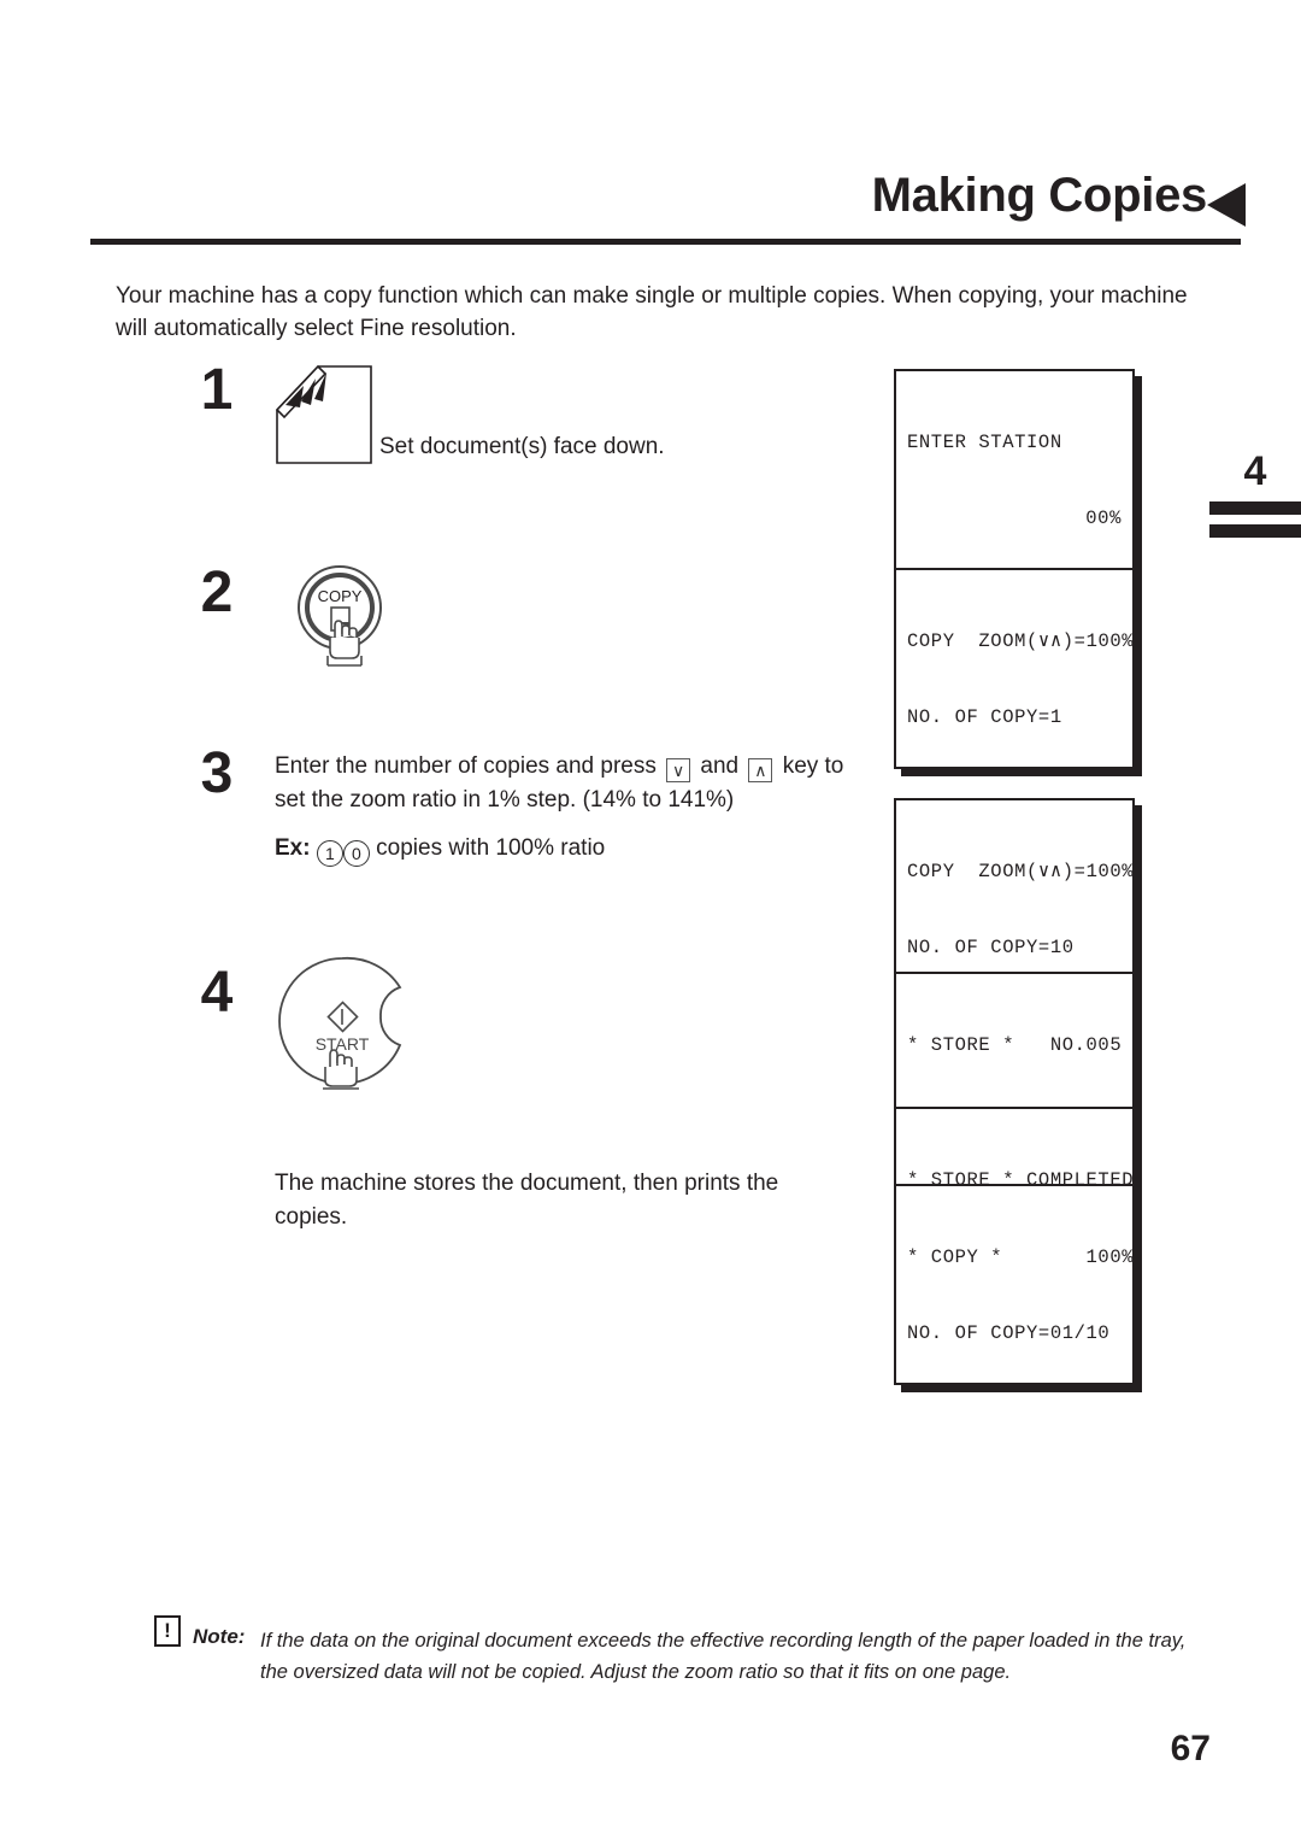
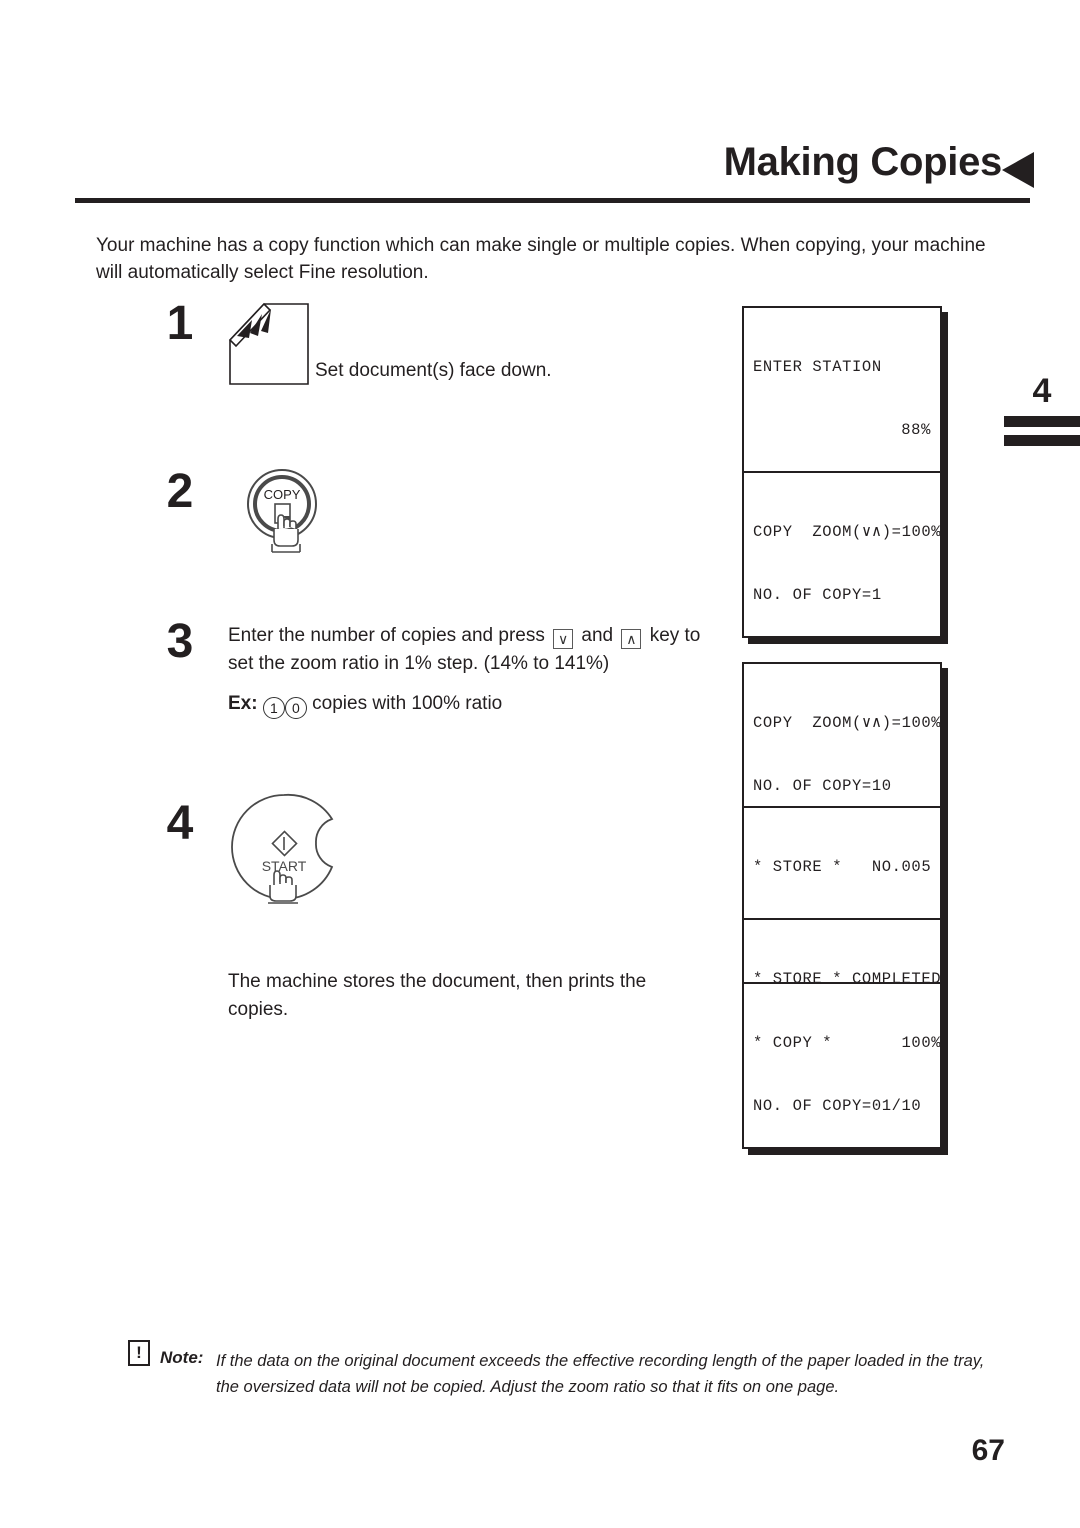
  Making Copies
  4
  Your machine has a copy function which can make single or multiple copies. When copying, your machine will automatically select Fine resolution.
  1
  Set document(s) face down.
  2
  COPY
  3
  Enter the number of copies and press ∨ and ∧ key to set the zoom ratio in 1% step. (14% to 141%)
  Ex: 1 0 copies with 100% ratio
  4
  START
  The machine stores the document, then prints the copies.
  ENTER STATION
- 00%
+ 88%
  COPY ZOOM(∨∧)=100%
  NO. OF COPY=1
  COPY ZOOM(∨∧)=100%
  NO. OF COPY=10
  * STORE * NO.005
  * STORE * COMPLETED
  * COPY * 100%
  NO. OF COPY=01/10
  !
  Note:
  If the data on the original document exceeds the effective recording length of the paper loaded in the tray, the oversized data will not be copied. Adjust the zoom ratio so that it fits on one page.
  67
